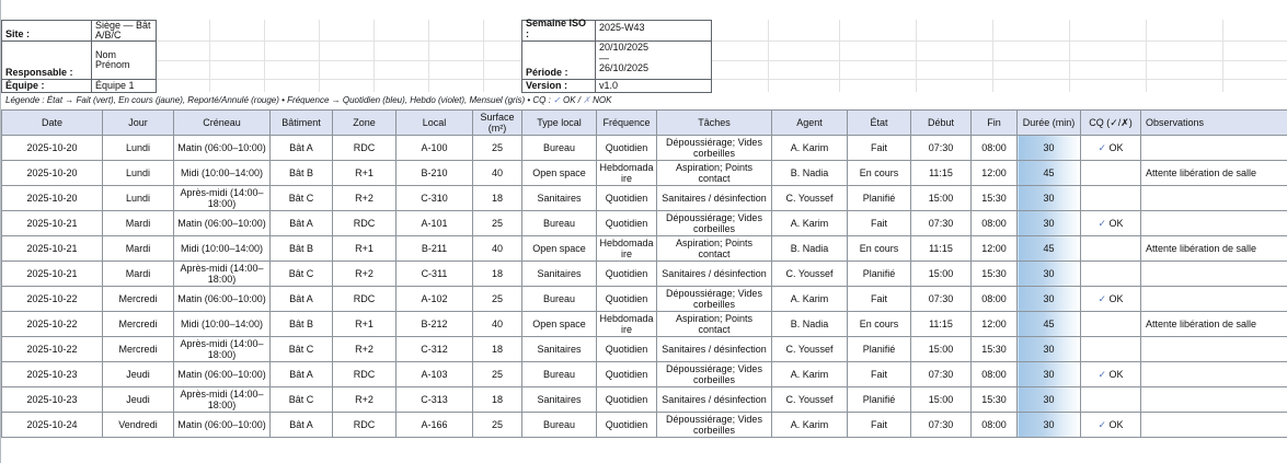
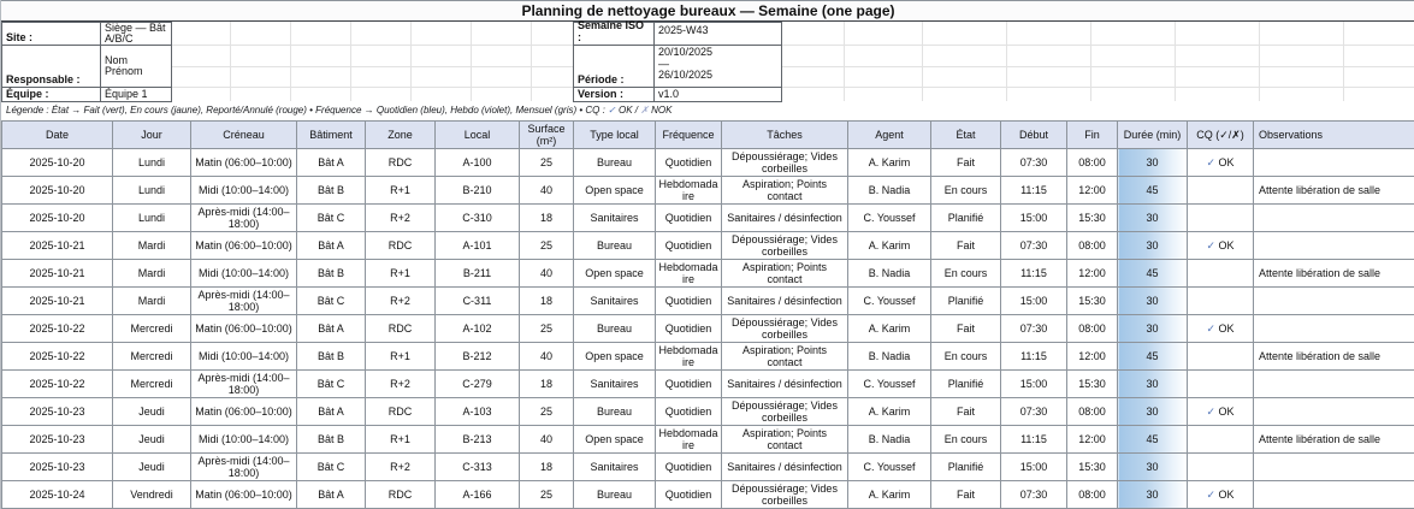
+ Planning de nettoyage bureaux — Semaine (one page)
  Site :
  Siège — Bât A/B/C
  Responsable :
  Nom Prénom
  Équipe :
  Équipe 1
  Semaine ISO :
  2025-W43
  Période :
  20/10/2025
  —
  26/10/2025
  Version :
  v1.0
  Légende : État → Fait (vert), En cours (jaune), Reporté/Annulé (rouge) • Fréquence → Quotidien (bleu), Hebdo (violet), Mensuel (gris) • CQ : ✓ OK / ✗ NOK
  Date	Jour	Créneau	Bâtiment	Zone	Local	Surface (m²)	Type local	Fréquence	Tâches	Agent	État	Début	Fin	Durée (min)	CQ (✓/✗)	Observations
  2025-10-20	Lundi	Matin (06:00–10:00)	Bât A	RDC	A-100	25	Bureau	Quotidien	Dépoussiérage; Vides corbeilles	A. Karim	Fait	07:30	08:00	30	✓ OK
  2025-10-20	Lundi	Midi (10:00–14:00)	Bât B	R+1	B-210	40	Open space	Hebdomadaire	Aspiration; Points contact	B. Nadia	En cours	11:15	12:00	45		Attente libération de salle
  2025-10-20	Lundi	Après-midi (14:00–18:00)	Bât C	R+2	C-310	18	Sanitaires	Quotidien	Sanitaires / désinfection	C. Youssef	Planifié	15:00	15:30	30
  2025-10-21	Mardi	Matin (06:00–10:00)	Bât A	RDC	A-101	25	Bureau	Quotidien	Dépoussiérage; Vides corbeilles	A. Karim	Fait	07:30	08:00	30	✓ OK
  2025-10-21	Mardi	Midi (10:00–14:00)	Bât B	R+1	B-211	40	Open space	Hebdomadaire	Aspiration; Points contact	B. Nadia	En cours	11:15	12:00	45		Attente libération de salle
  2025-10-21	Mardi	Après-midi (14:00–18:00)	Bât C	R+2	C-311	18	Sanitaires	Quotidien	Sanitaires / désinfection	C. Youssef	Planifié	15:00	15:30	30
  2025-10-22	Mercredi	Matin (06:00–10:00)	Bât A	RDC	A-102	25	Bureau	Quotidien	Dépoussiérage; Vides corbeilles	A. Karim	Fait	07:30	08:00	30	✓ OK
  2025-10-22	Mercredi	Midi (10:00–14:00)	Bât B	R+1	B-212	40	Open space	Hebdomadaire	Aspiration; Points contact	B. Nadia	En cours	11:15	12:00	45		Attente libération de salle
- 2025-10-22	Mercredi	Après-midi (14:00–18:00)	Bât C	R+2	C-312	18	Sanitaires	Quotidien	Sanitaires / désinfection	C. Youssef	Planifié	15:00	15:30	30
+ 2025-10-22	Mercredi	Après-midi (14:00–18:00)	Bât C	R+2	C-279	18	Sanitaires	Quotidien	Sanitaires / désinfection	C. Youssef	Planifié	15:00	15:30	30
  2025-10-23	Jeudi	Matin (06:00–10:00)	Bât A	RDC	A-103	25	Bureau	Quotidien	Dépoussiérage; Vides corbeilles	A. Karim	Fait	07:30	08:00	30	✓ OK
+ 2025-10-23	Jeudi	Midi (10:00–14:00)	Bât B	R+1	B-213	40	Open space	Hebdomadaire	Aspiration; Points contact	B. Nadia	En cours	11:15	12:00	45		Attente libération de salle
  2025-10-23	Jeudi	Après-midi (14:00–18:00)	Bât C	R+2	C-313	18	Sanitaires	Quotidien	Sanitaires / désinfection	C. Youssef	Planifié	15:00	15:30	30
  2025-10-24	Vendredi	Matin (06:00–10:00)	Bât A	RDC	A-166	25	Bureau	Quotidien	Dépoussiérage; Vides corbeilles	A. Karim	Fait	07:30	08:00	30	✓ OK
